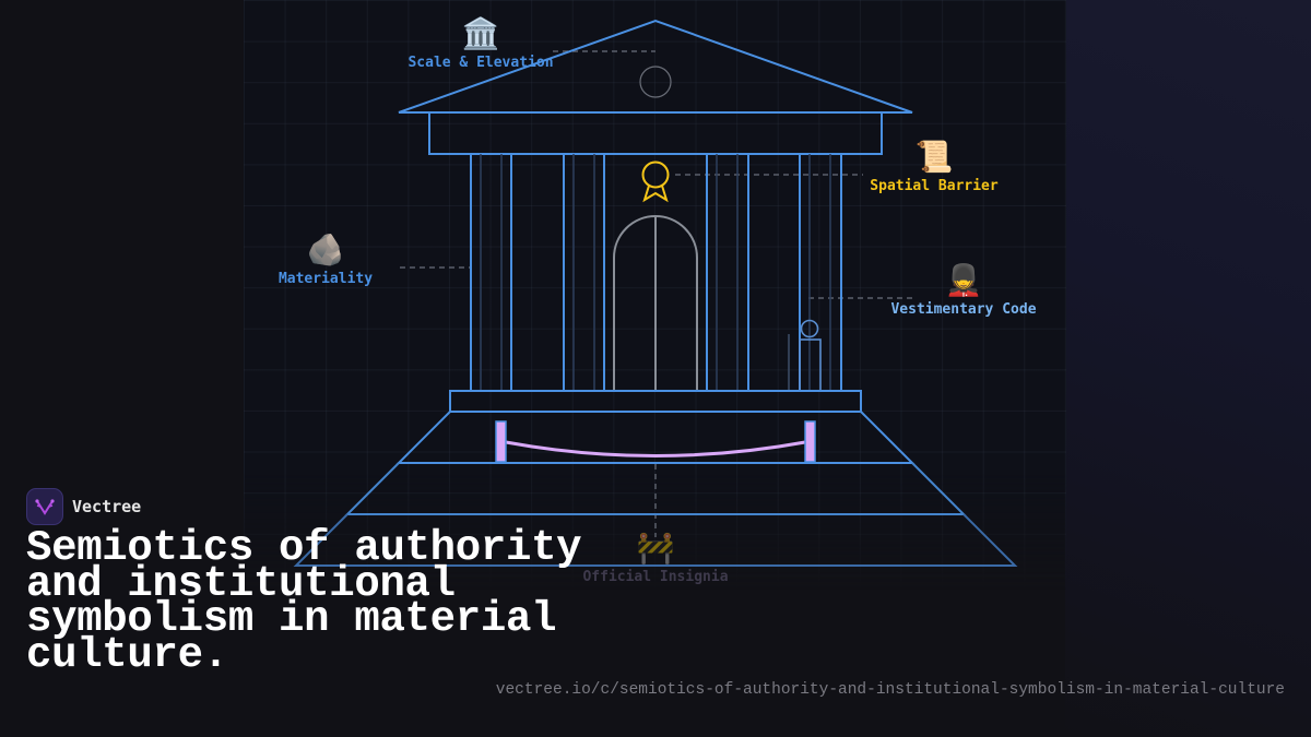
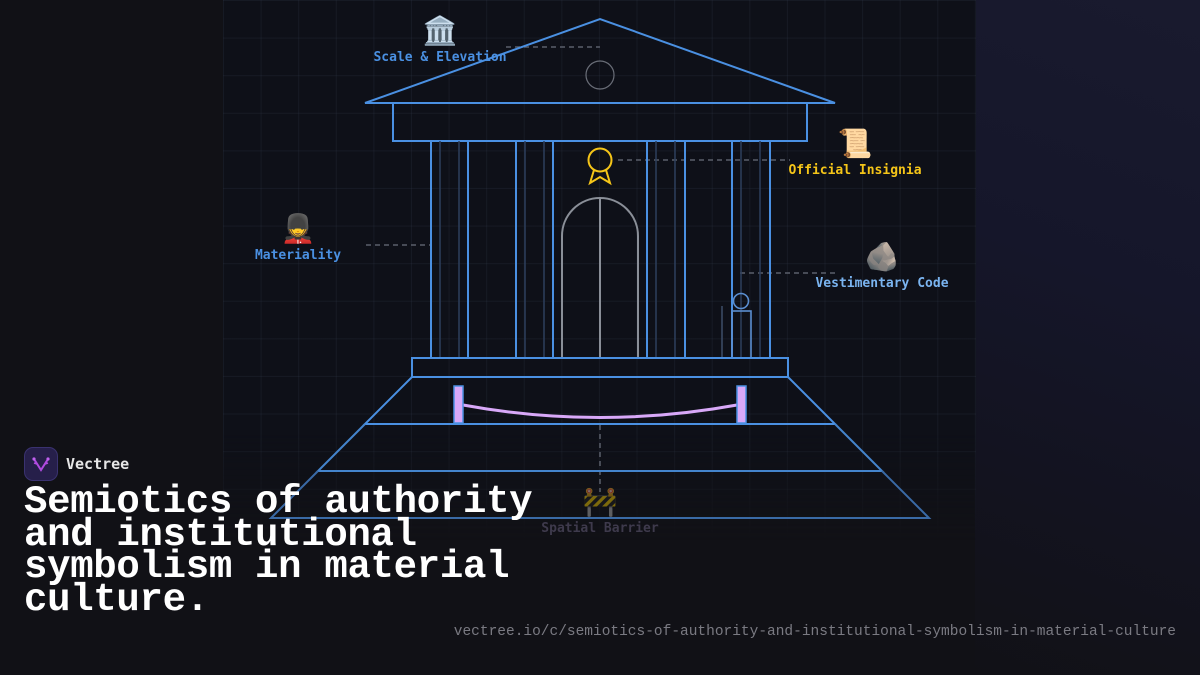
  🏛️
  Scale & Elevation
  📜
- Spatial Barrier
+ Official Insignia
- 🪨
+ 💂
  Materiality
- 💂
+ 🪨
  Vestimentary Code
  🚧
- Official Insignia
+ Spatial Barrier
  Vectree
  Semiotics of authority and institutional symbolism in material culture.
  vectree.io/c/semiotics-of-authority-and-institutional-symbolism-in-material-culture
